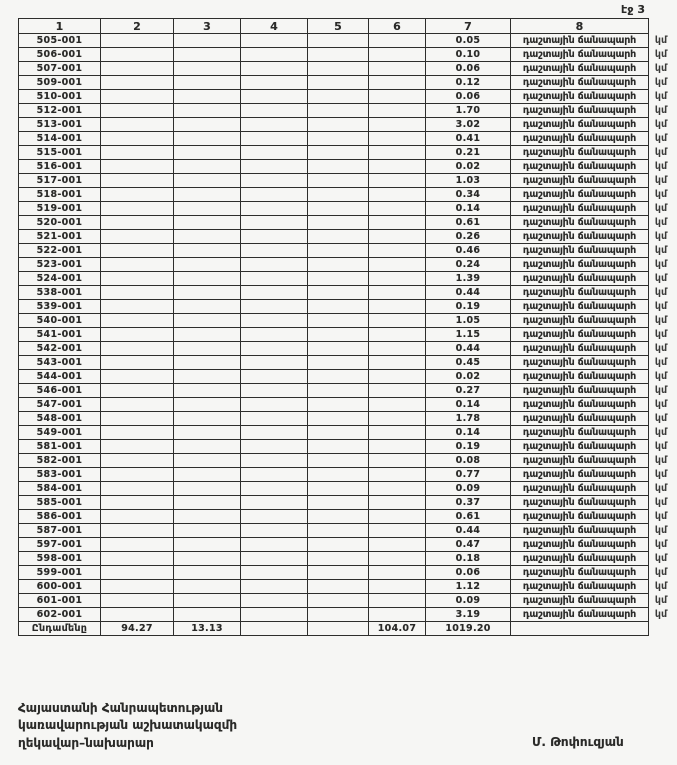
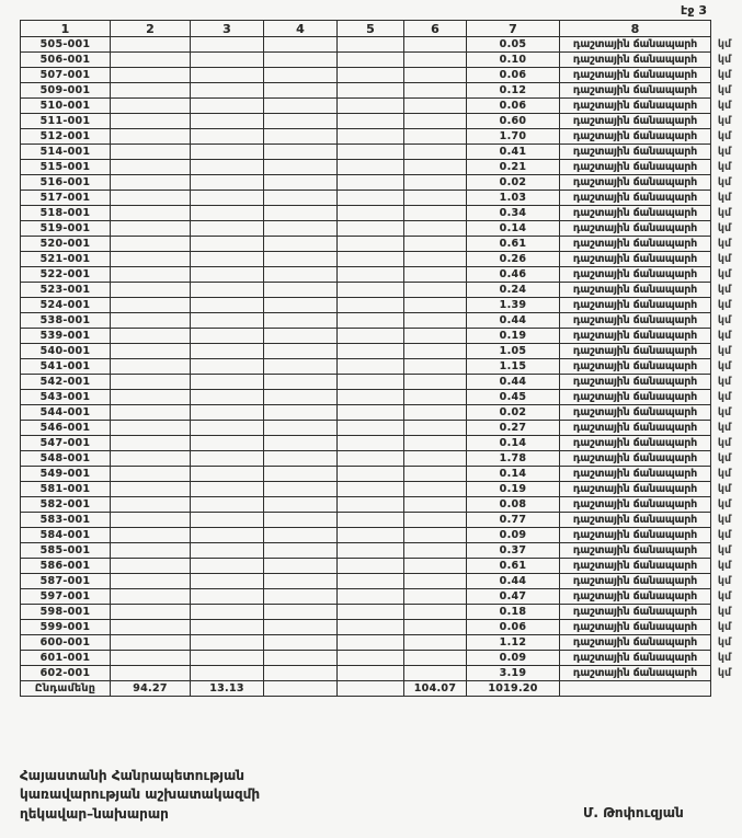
  էջ 3
  1	2	3	4	5	6	7	8
  505-001						0.05	դաշտային ճանապարհ	կմ
  506-001						0.10	դաշտային ճանապարհ	կմ
  507-001						0.06	դաշտային ճանապարհ	կմ
  509-001						0.12	դաշտային ճանապարհ	կմ
  510-001						0.06	դաշտային ճանապարհ	կմ
+ 511-001						0.60	դաշտային ճանապարհ	կմ
  512-001						1.70	դաշտային ճանապարհ	կմ
- 513-001						3.02	դաշտային ճանապարհ	կմ
  514-001						0.41	դաշտային ճանապարհ	կմ
  515-001						0.21	դաշտային ճանապարհ	կմ
  516-001						0.02	դաշտային ճանապարհ	կմ
  517-001						1.03	դաշտային ճանապարհ	կմ
  518-001						0.34	դաշտային ճանապարհ	կմ
  519-001						0.14	դաշտային ճանապարհ	կմ
  520-001						0.61	դաշտային ճանապարհ	կմ
  521-001						0.26	դաշտային ճանապարհ	կմ
  522-001						0.46	դաշտային ճանապարհ	կմ
  523-001						0.24	դաշտային ճանապարհ	կմ
  524-001						1.39	դաշտային ճանապարհ	կմ
  538-001						0.44	դաշտային ճանապարհ	կմ
  539-001						0.19	դաշտային ճանապարհ	կմ
  540-001						1.05	դաշտային ճանապարհ	կմ
  541-001						1.15	դաշտային ճանապարհ	կմ
  542-001						0.44	դաշտային ճանապարհ	կմ
  543-001						0.45	դաշտային ճանապարհ	կմ
  544-001						0.02	դաշտային ճանապարհ	կմ
  546-001						0.27	դաշտային ճանապարհ	կմ
  547-001						0.14	դաշտային ճանապարհ	կմ
  548-001						1.78	դաշտային ճանապարհ	կմ
  549-001						0.14	դաշտային ճանապարհ	կմ
  581-001						0.19	դաշտային ճանապարհ	կմ
  582-001						0.08	դաշտային ճանապարհ	կմ
  583-001						0.77	դաշտային ճանապարհ	կմ
  584-001						0.09	դաշտային ճանապարհ	կմ
  585-001						0.37	դաշտային ճանապարհ	կմ
  586-001						0.61	դաշտային ճանապարհ	կմ
  587-001						0.44	դաշտային ճանապարհ	կմ
  597-001						0.47	դաշտային ճանապարհ	կմ
  598-001						0.18	դաշտային ճանապարհ	կմ
  599-001						0.06	դաշտային ճանապարհ	կմ
  600-001						1.12	դաշտային ճանապարհ	կմ
  601-001						0.09	դաշտային ճանապարհ	կմ
  602-001						3.19	դաշտային ճանապարհ	կմ
  Ընդամենը	94.27	13.13			104.07	1019.20
  Հայաստանի Հանրապետության
  կառավարության աշխատակազմի
  ղեկավար–նախարար
  Մ. Թոփուզյան
